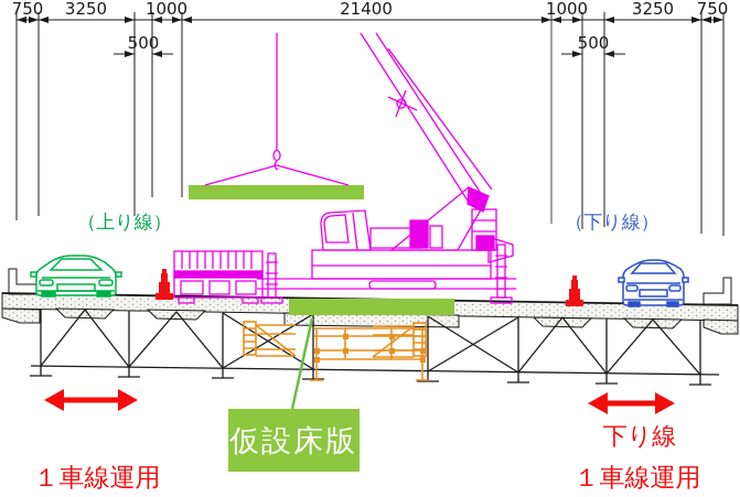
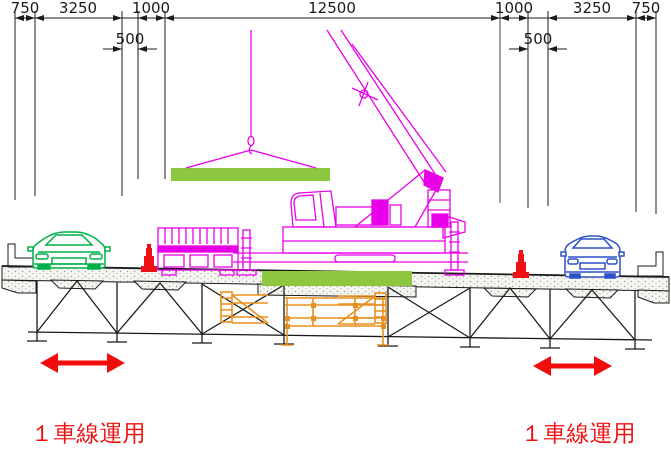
  750
  3250
  1000
- 21400
+ 12500
  1000
  3250
  750
  500
  500
- （上り線）
- （下り線）
- 仮設床版
  １車線運用
- 下り線
  １車線運用
